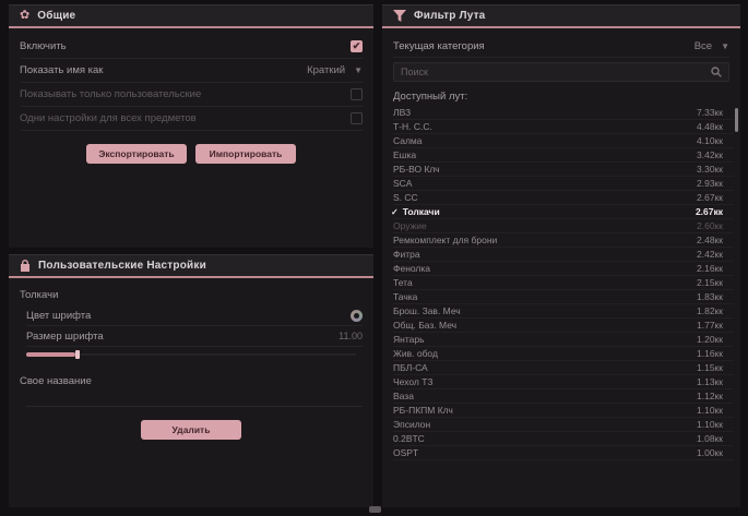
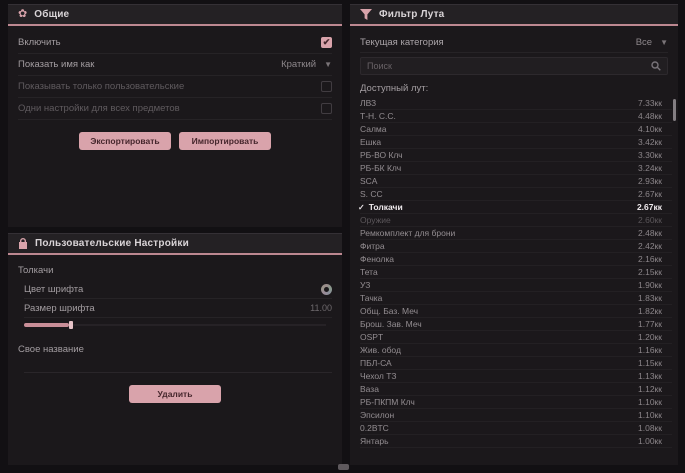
  ✿
  Общие
  Включить
  ✔
  Показать имя как
  Краткий
  ▼
  Показывать только пользовательские
  Одни настройки для всех предметов
  Экспортировать
  Импортировать
  Пользовательские Настройки
  Толкачи
  Цвет шрифта
  Размер шрифта
  11.00
  Свое название
  Удалить
  Фильтр Лута
  Текущая категория
  Все
  ▼
  Поиск
  Доступный лут:
  ЛВЗ
  7.33кк
  Т-Н. С.С.
  4.48кк
  Салма
  4.10кк
  Ешка
  3.42кк
  РБ-ВО Клч
  3.30кк
+ РБ-БК Клч
+ 3.24кк
  SCA
  2.93кк
  S. СС
  2.67кк
  ✓
  Толкачи
  2.67кк
  Оружие
  2.60кк
  Ремкомплект для брони
  2.48кк
  Фитра
  2.42кк
  Фенолка
  2.16кк
  Тета
  2.15кк
+ УЗ
+ 1.90кк
  Тачка
  1.83кк
- Брош. Зав. Меч
+ Общ. Баз. Меч
  1.82кк
- Общ. Баз. Меч
+ Брош. Зав. Меч
  1.77кк
- Янтарь
+ OSPT
  1.20кк
  Жив. обод
  1.16кк
  ПБЛ-СА
  1.15кк
  Чехол ТЗ
  1.13кк
  Ваза
  1.12кк
  РБ-ПКПМ Клч
  1.10кк
  Эпсилон
  1.10кк
  0.2BTC
  1.08кк
- OSPT
+ Янтарь
  1.00кк
